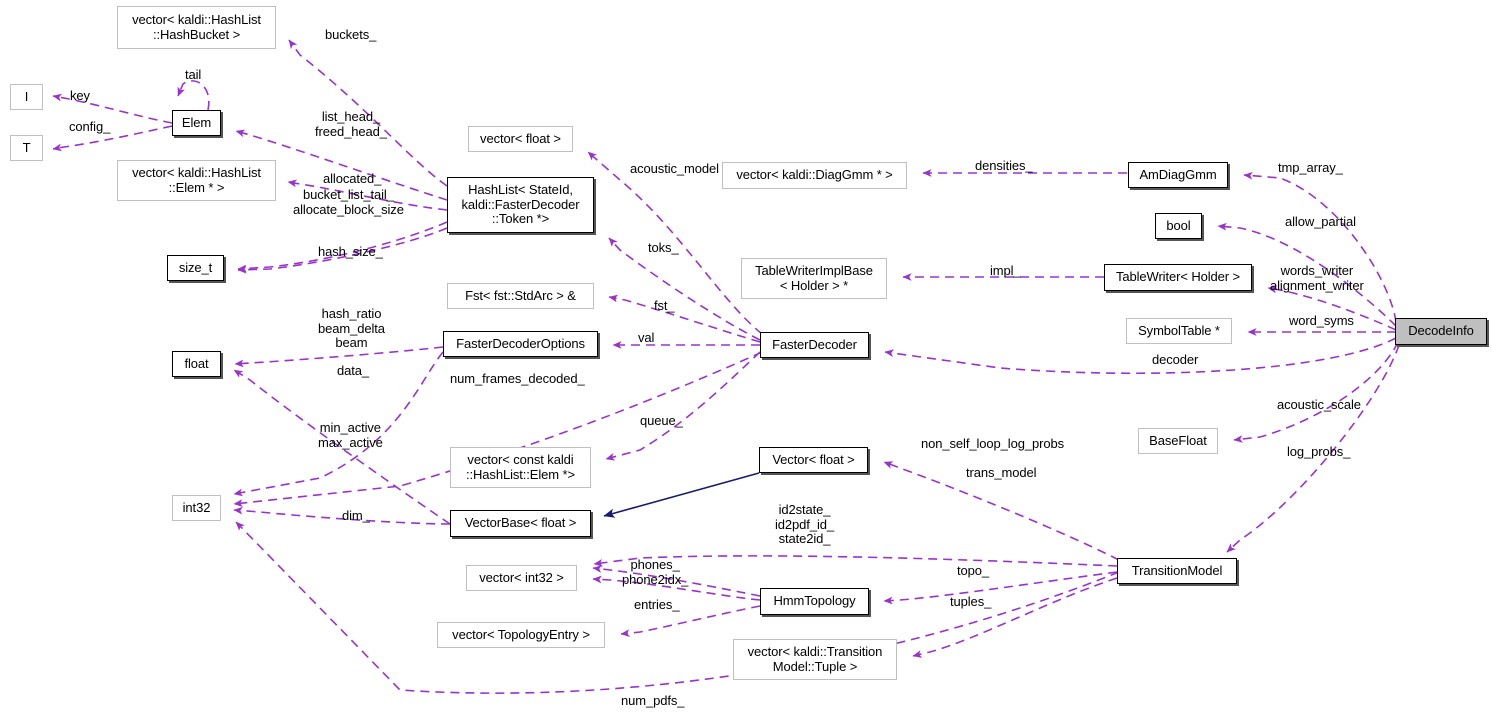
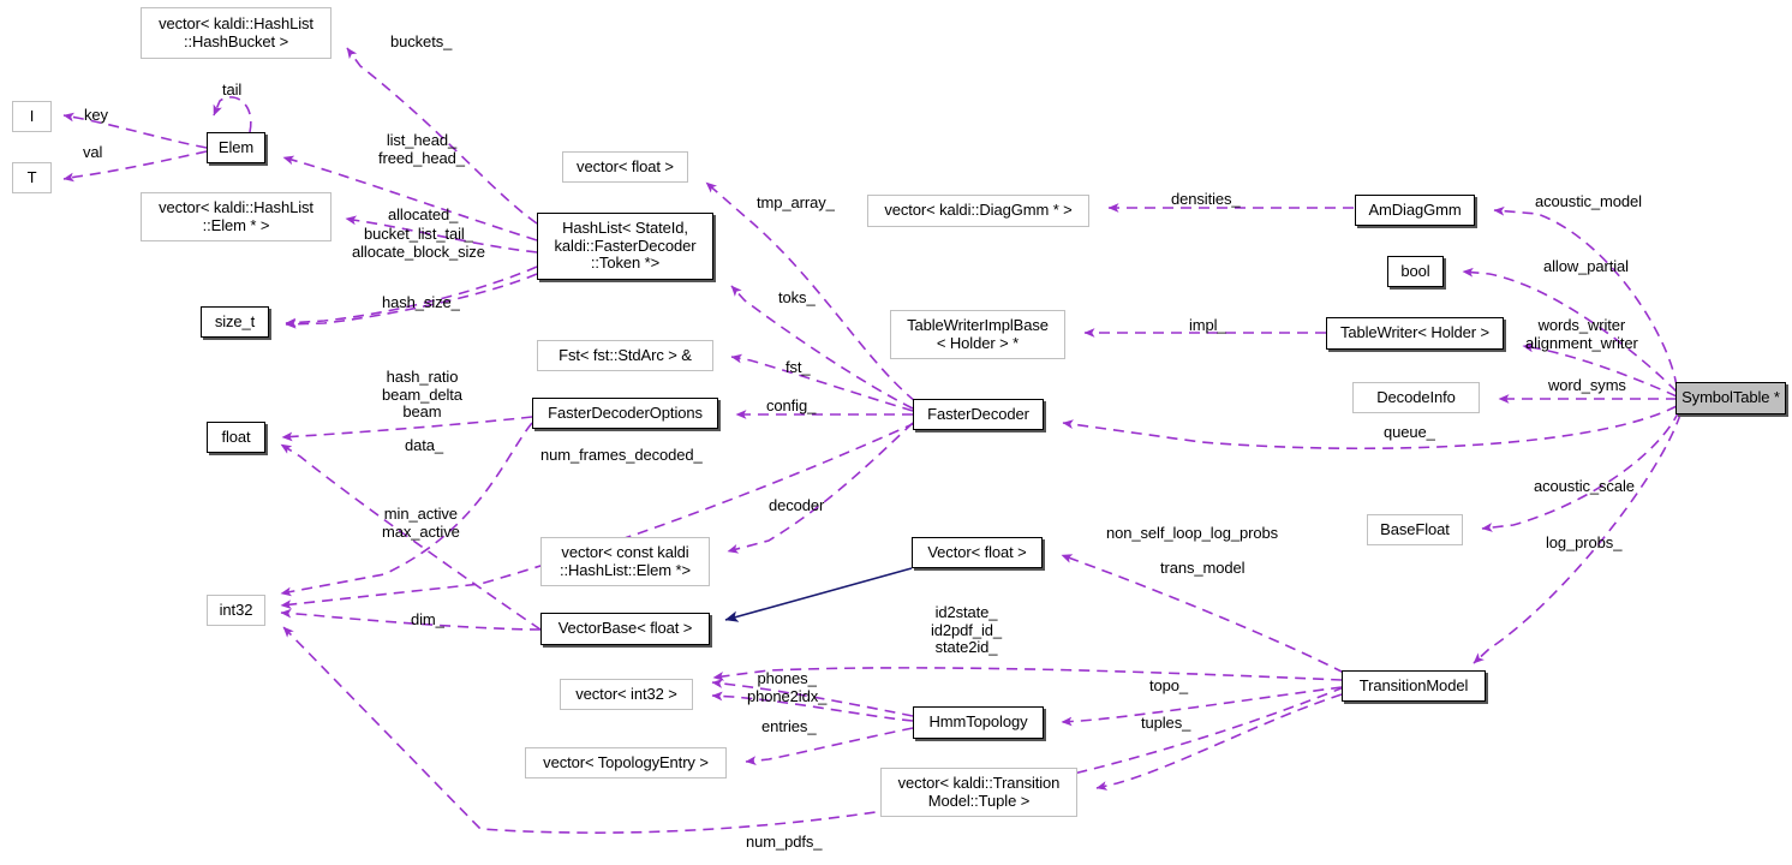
  vector< kaldi::HashList
  ::HashBucket >
  I
  T
  Elem
  vector< kaldi::HashList
  ::Elem * >
  size_t
  float
  int32
  vector< float >
  HashList< StateId,
  kaldi::FasterDecoder
  ::Token *>
  Fst< fst::StdArc > &
  FasterDecoderOptions
  vector< const kaldi
  ::HashList::Elem *>
  VectorBase< float >
  vector< int32 >
  vector< TopologyEntry >
  vector< kaldi::DiagGmm * >
  TableWriterImplBase
  < Holder > *
  FasterDecoder
  Vector< float >
  HmmTopology
  vector< kaldi::Transition
  Model::Tuple >
  AmDiagGmm
  bool
  TableWriter< Holder >
- SymbolTable *
+ DecodeInfo
  BaseFloat
  TransitionModel
- DecodeInfo
+ SymbolTable *
  buckets_
  tail
  key
- config_
+ val
  list_head_
  freed_head_
  allocated_
  bucket_list_tail_
  allocate_block_size
  hash_size_
  hash_ratio
  beam_delta
  beam
  data_
  min_active
  max_active
  dim_
- acoustic_model
+ tmp_array_
  toks_
  fst_
- val
+ config_
  num_frames_decoded_
- queue_
+ decoder
  densities_
  impl_
  non_self_loop_log_probs
  trans_model
  id2state_
  id2pdf_id_
  state2id_
  phones_
  phone2idx_
  entries_
  topo_
  tuples_
  num_pdfs_
- tmp_array_
+ acoustic_model
  allow_partial
  words_writer
  alignment_writer
  word_syms
- decoder
+ queue_
  acoustic_scale
  log_probs_
